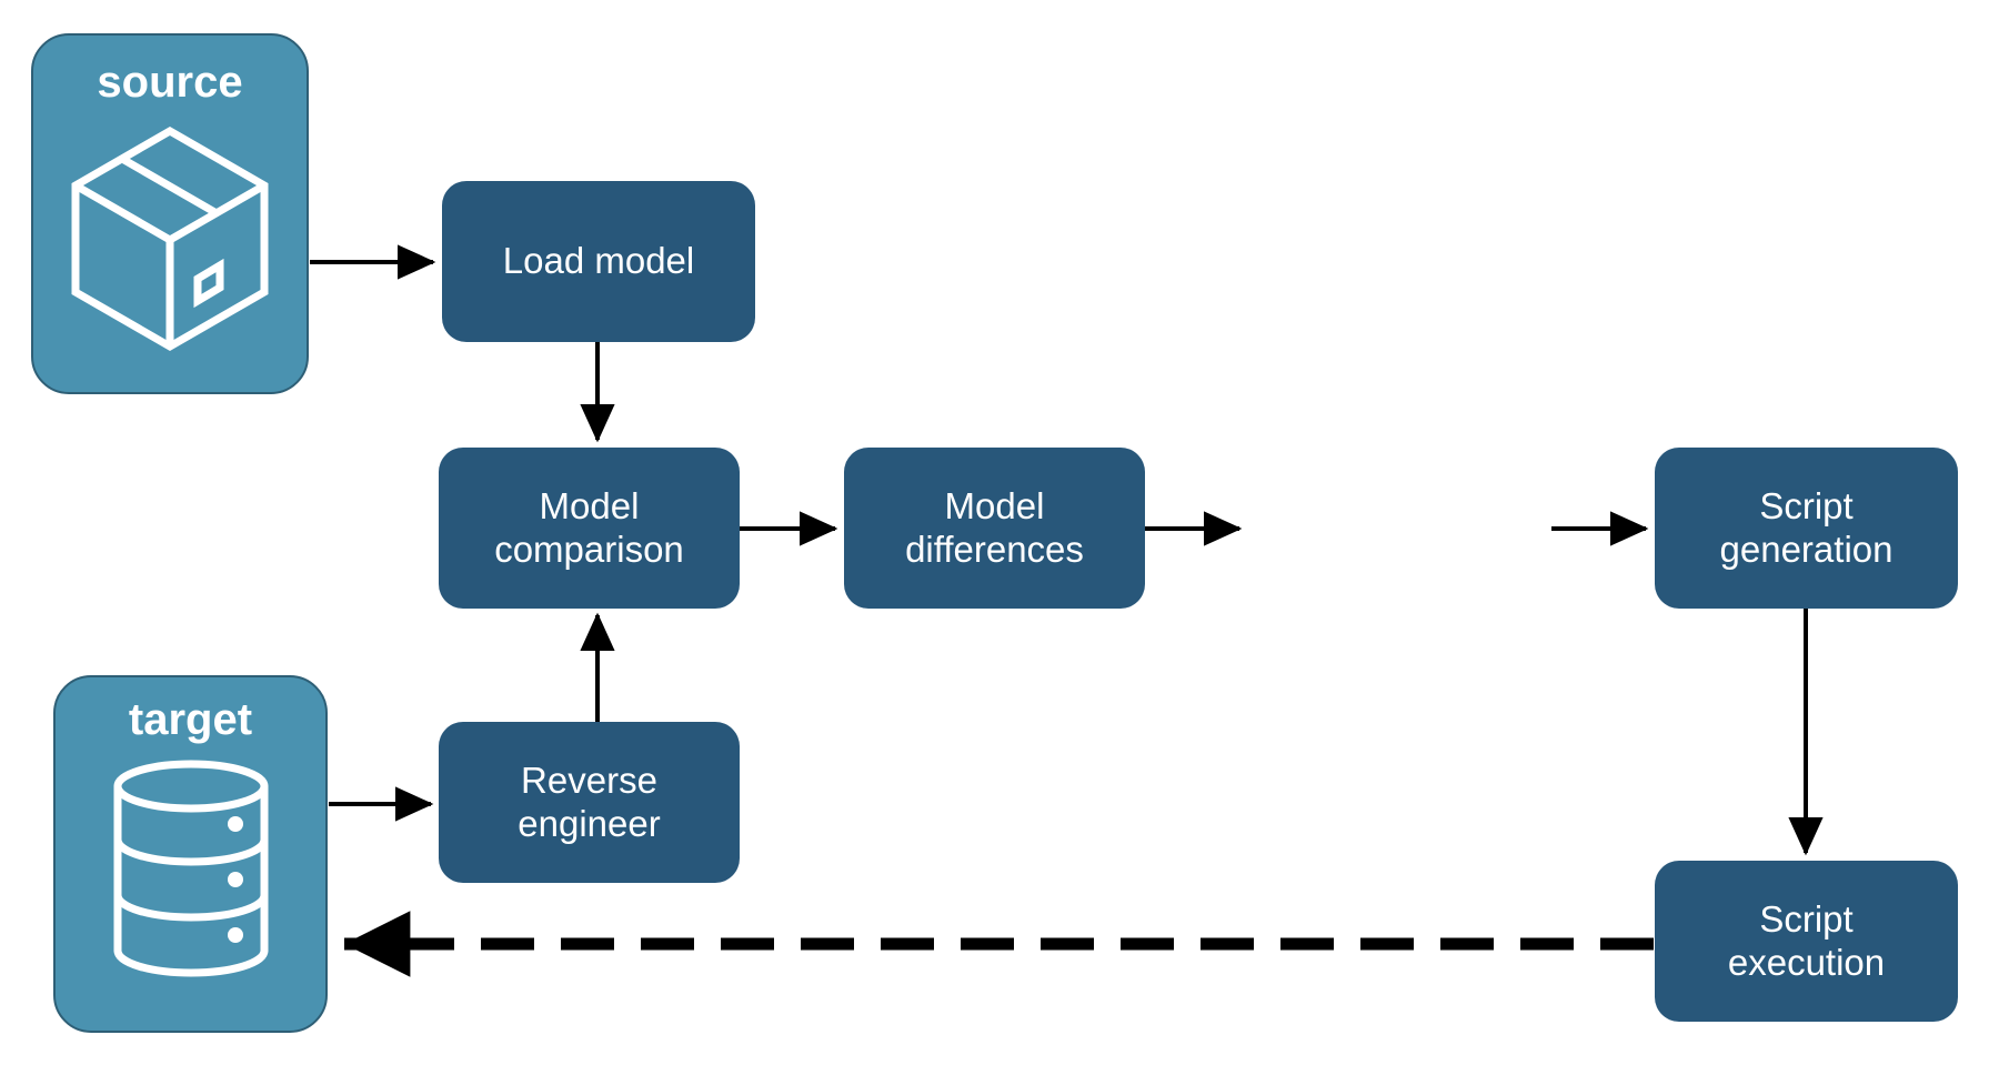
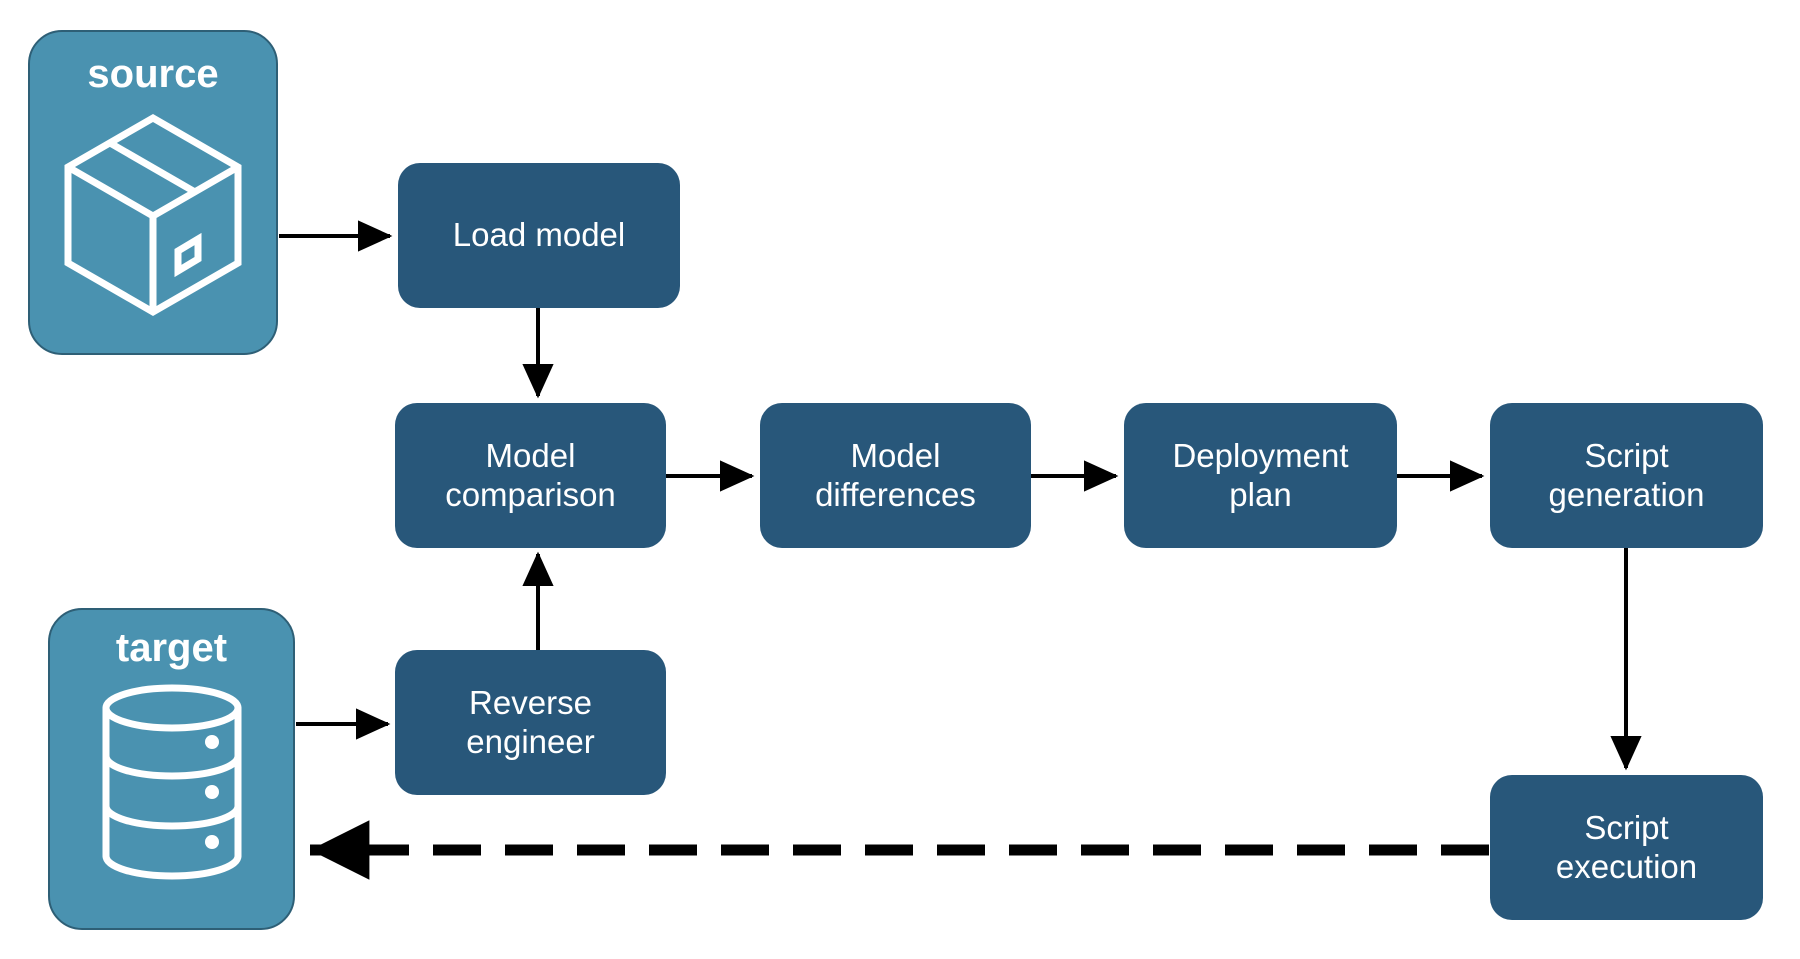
  source
  target
  Load model
  Model
  comparison
  Model
  differences
+ Deployment
+ plan
  Script
  generation
  Reverse
  engineer
  Script
  execution
